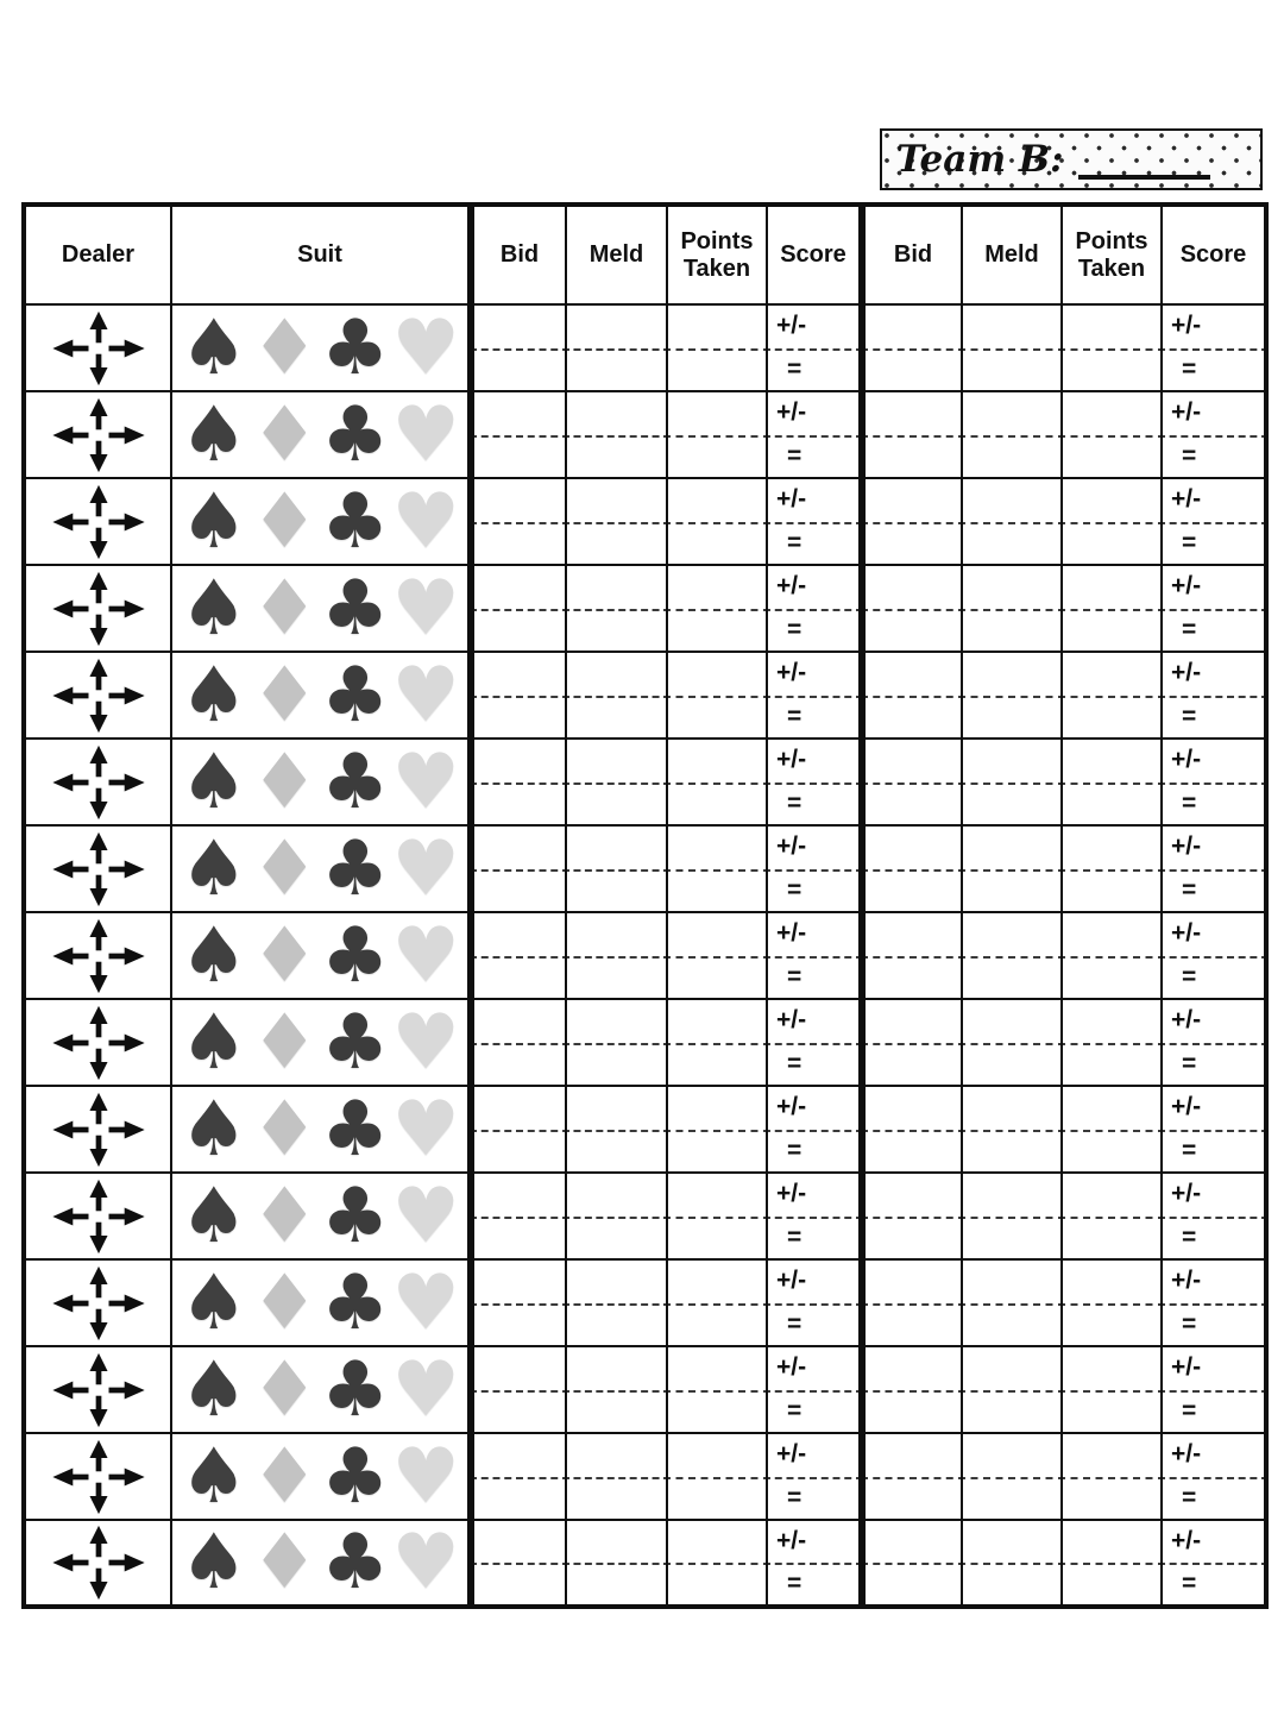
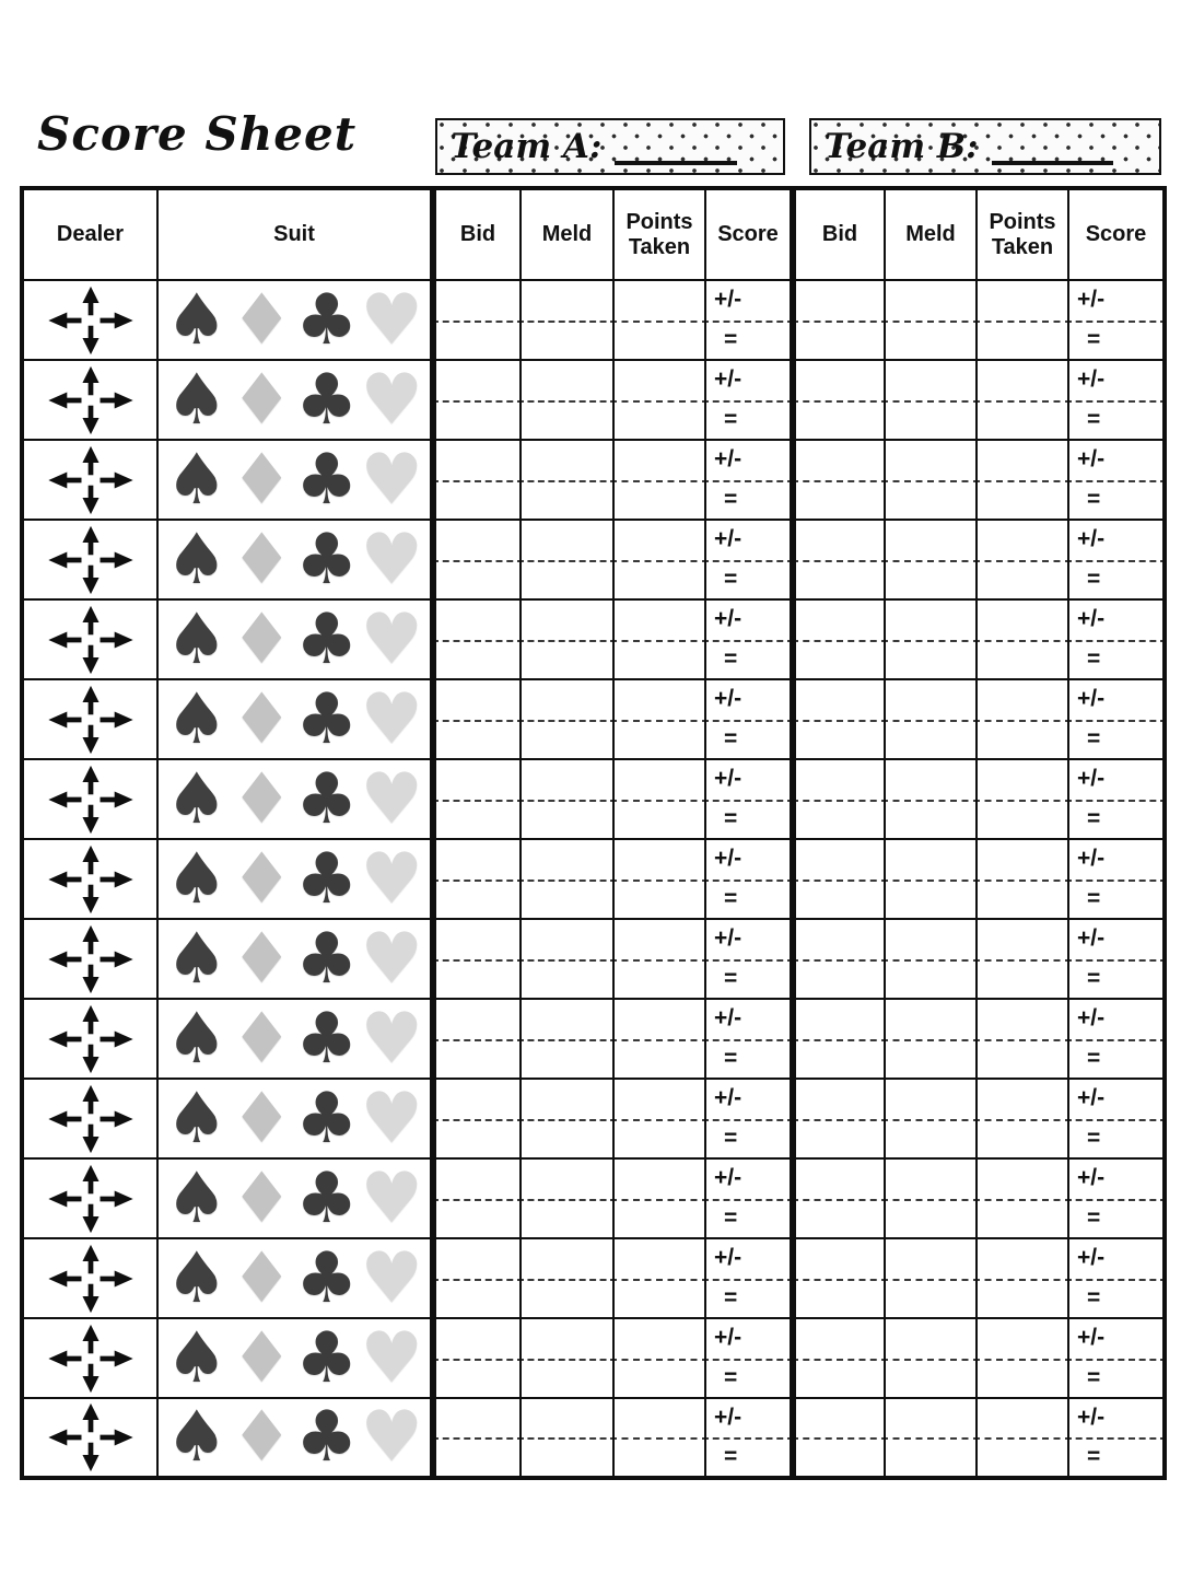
+ Score Sheet
+ Team A:
  Team B:
  Dealer	Suit	Bid	Meld	Points Taken	Score	Bid	Meld	Points Taken	Score
  	♠ ♦ ♣ ♥				+/- =				+/- =
  	♠ ♦ ♣ ♥				+/- =				+/- =
  	♠ ♦ ♣ ♥				+/- =				+/- =
  	♠ ♦ ♣ ♥				+/- =				+/- =
  	♠ ♦ ♣ ♥				+/- =				+/- =
  	♠ ♦ ♣ ♥				+/- =				+/- =
  	♠ ♦ ♣ ♥				+/- =				+/- =
  	♠ ♦ ♣ ♥				+/- =				+/- =
  	♠ ♦ ♣ ♥				+/- =				+/- =
  	♠ ♦ ♣ ♥				+/- =				+/- =
  	♠ ♦ ♣ ♥				+/- =				+/- =
  	♠ ♦ ♣ ♥				+/- =				+/- =
  	♠ ♦ ♣ ♥				+/- =				+/- =
  	♠ ♦ ♣ ♥				+/- =				+/- =
  	♠ ♦ ♣ ♥				+/- =				+/- =
